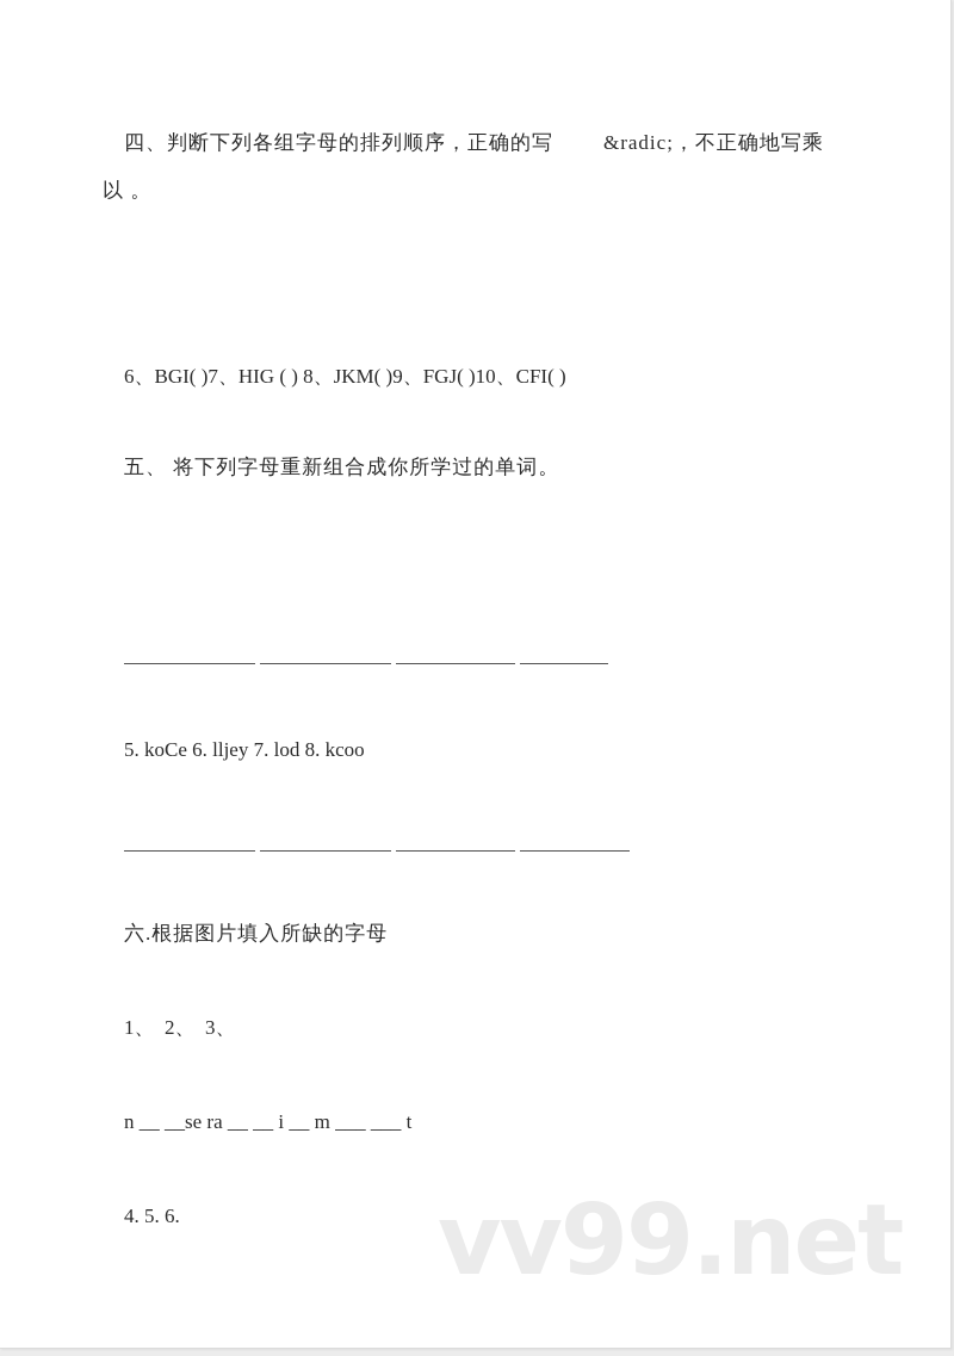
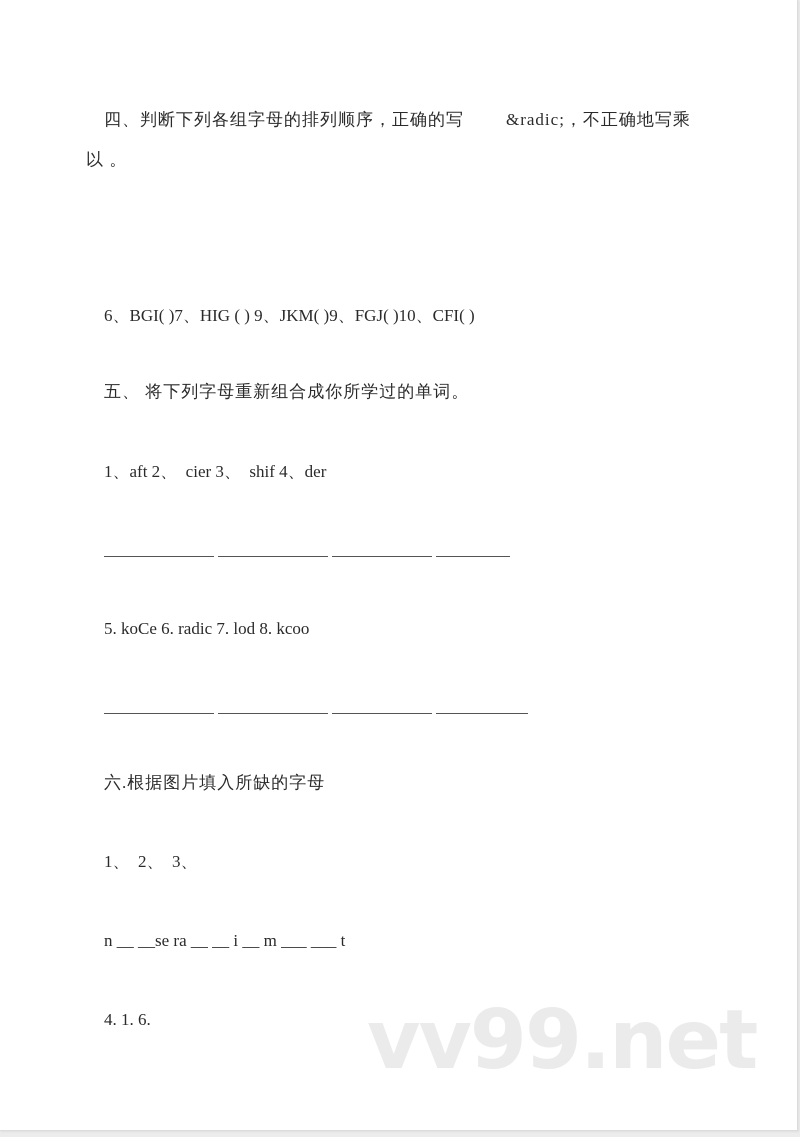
  四、判断下列各组字母的排列顺序，正确的写 &radic;，不正确地写乘
  以 。
- 6、BGI( )7、HIG ( ) 8、JKM( )9、FGJ( )10、CFI( )
+ 6、BGI( )7、HIG ( ) 9、JKM( )9、FGJ( )10、CFI( )
  五、 将下列字母重新组合成你所学过的单词。
+ 1、aft 2、 cier 3、 shif 4、der
- 5. koCe 6. lljey 7. lod 8. kcoo
+ 5. koCe 6. radic 7. lod 8. kcoo
  六.根据图片填入所缺的字母
  1、 2、 3、
  n __ __se ra __ __ i __ m ___ ___ t
- 4. 5. 6.
+ 4. 1. 6.
